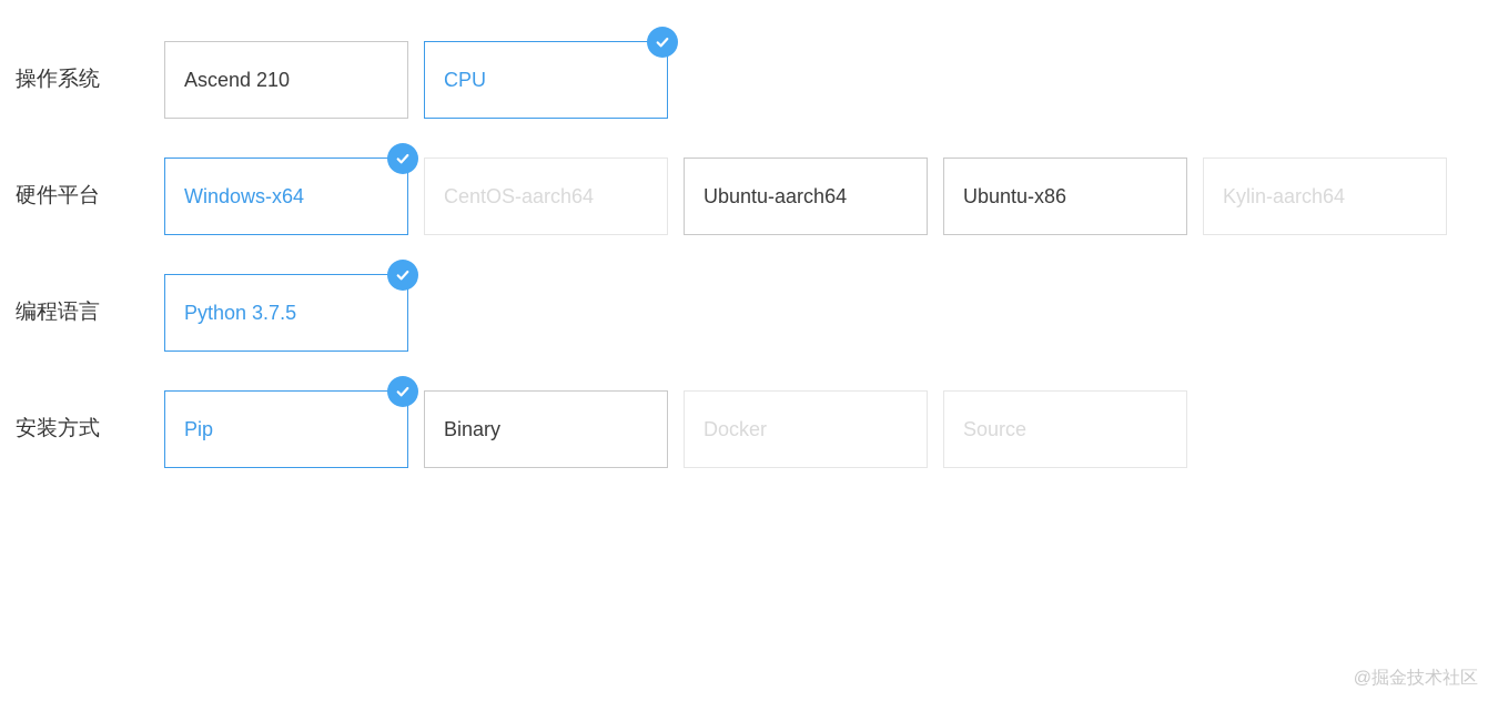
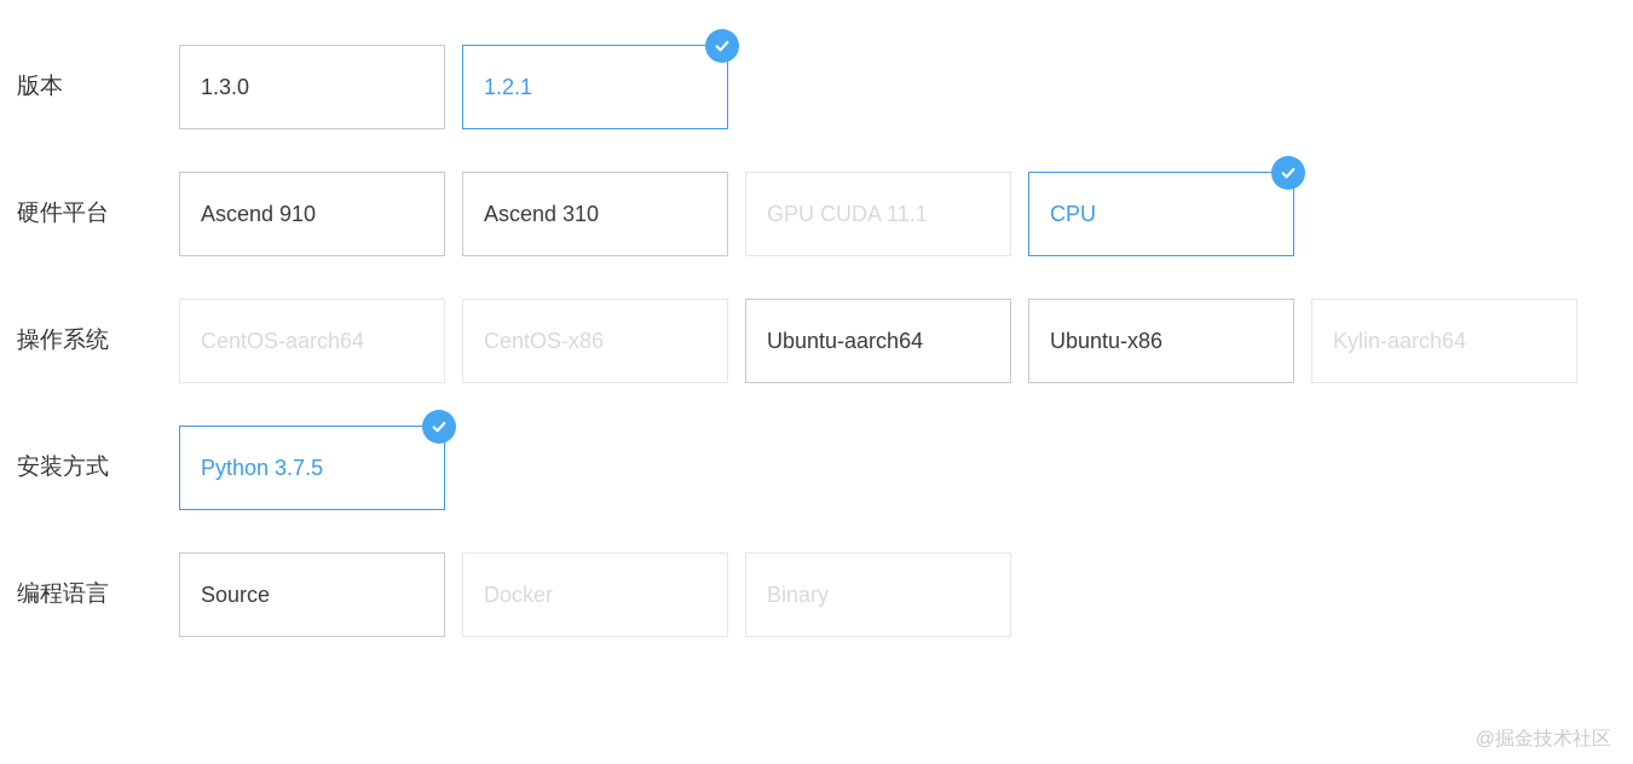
+ 版本
+ 1.3.0
+ 1.2.1
- 操作系统
+ 硬件平台
+ Ascend 910
- Ascend 210
+ Ascend 310
+ GPU CUDA 11.1
  CPU
- 硬件平台
+ 操作系统
- Windows-x64
  CentOS-aarch64
+ CentOS-x86
  Ubuntu-aarch64
  Ubuntu-x86
  Kylin-aarch64
- 编程语言
+ 安装方式
  Python 3.7.5
- 安装方式
+ 编程语言
- Pip
- Binary
+ Source
  Docker
- Source
+ Binary
  @掘金技术社区
